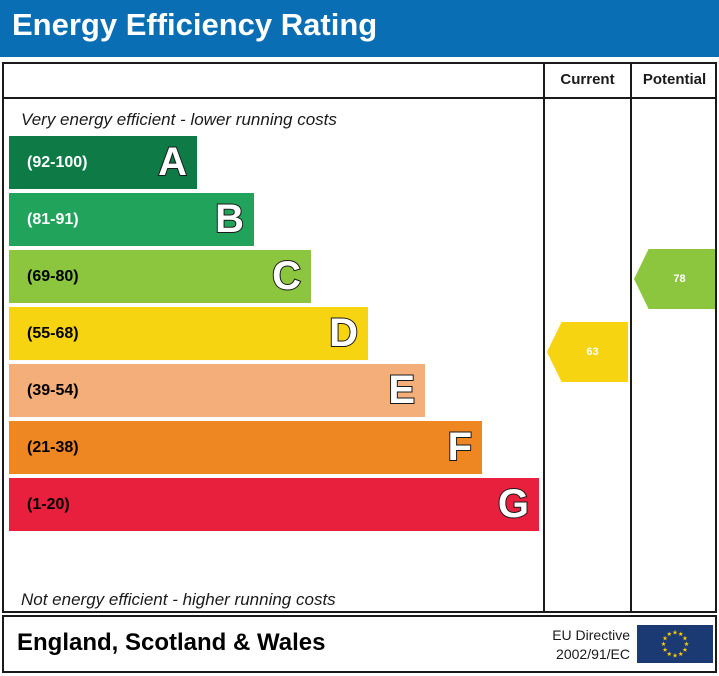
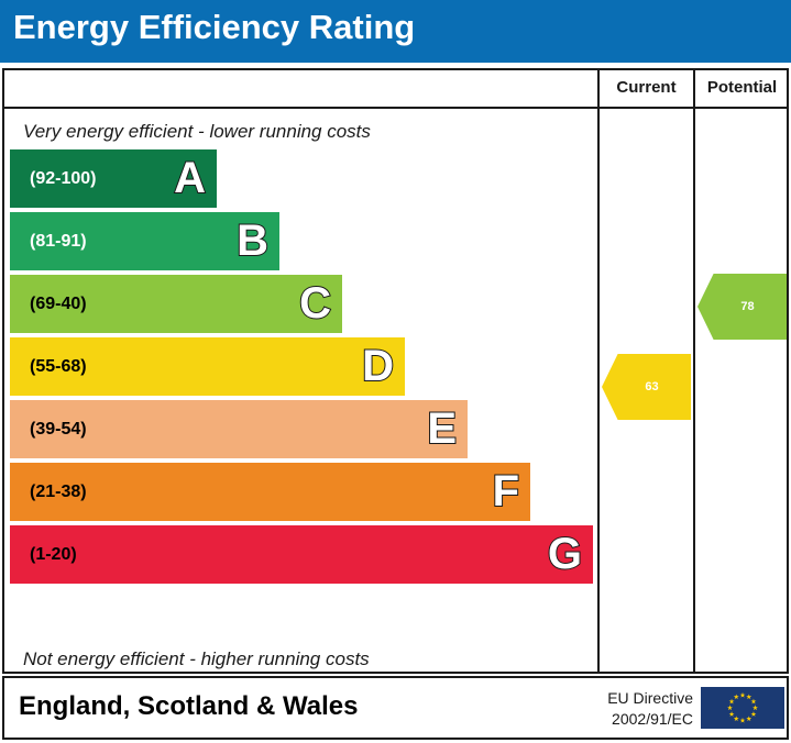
  Energy Efficiency Rating
  Current
  Potential
  Very energy efficient - lower running costs
  Not energy efficient - higher running costs
  (92-100)
  A
  (81-91)
  B
- (69-80)
+ (69-40)
  C
  (55-68)
  D
  (39-54)
  E
  (21-38)
  F
  (1-20)
  G
  63
  78
  England, Scotland & Wales
  EU Directive
  2002/91/EC
